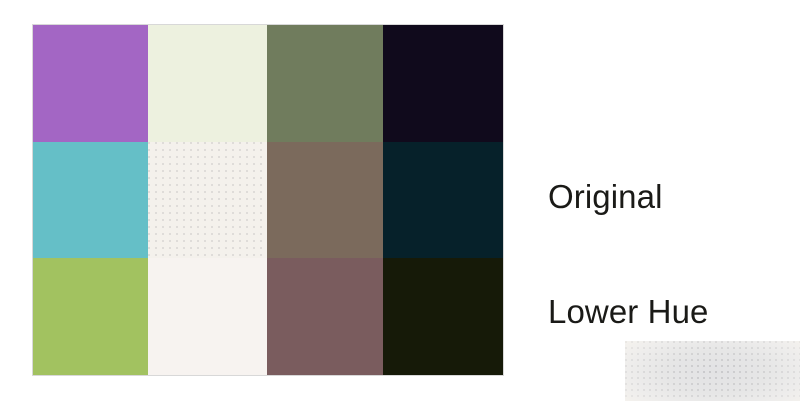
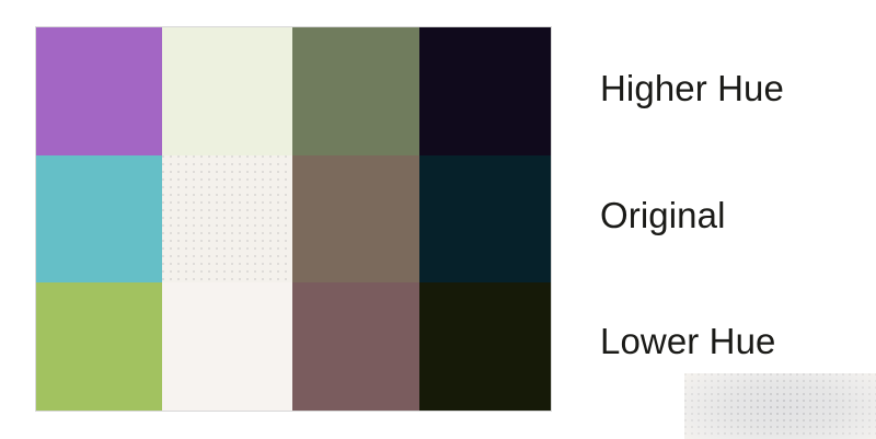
+ Higher Hue
  Original
  Lower Hue
